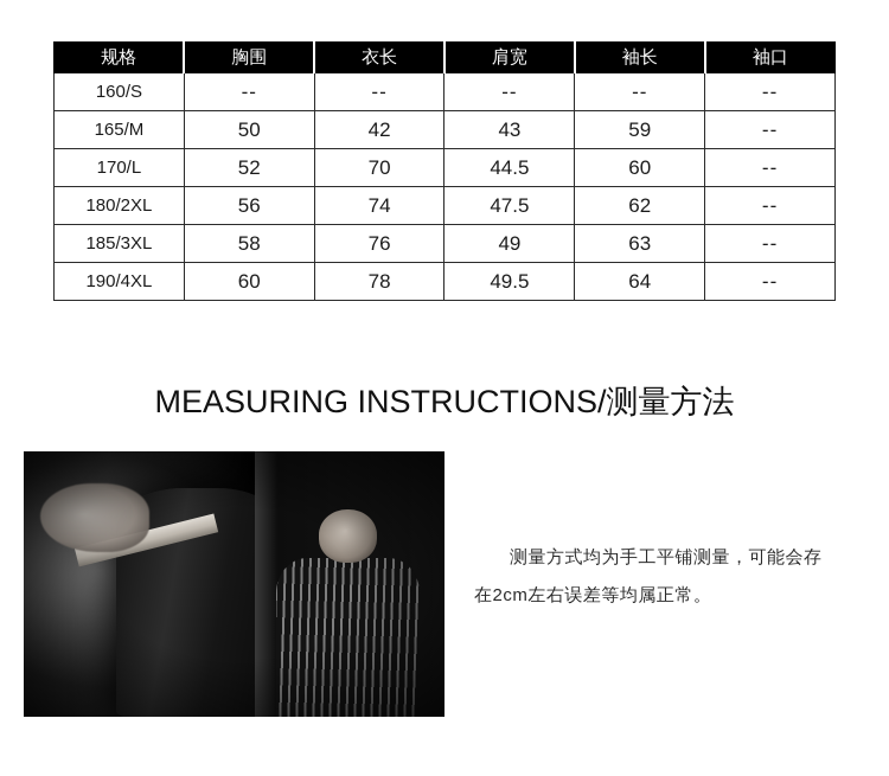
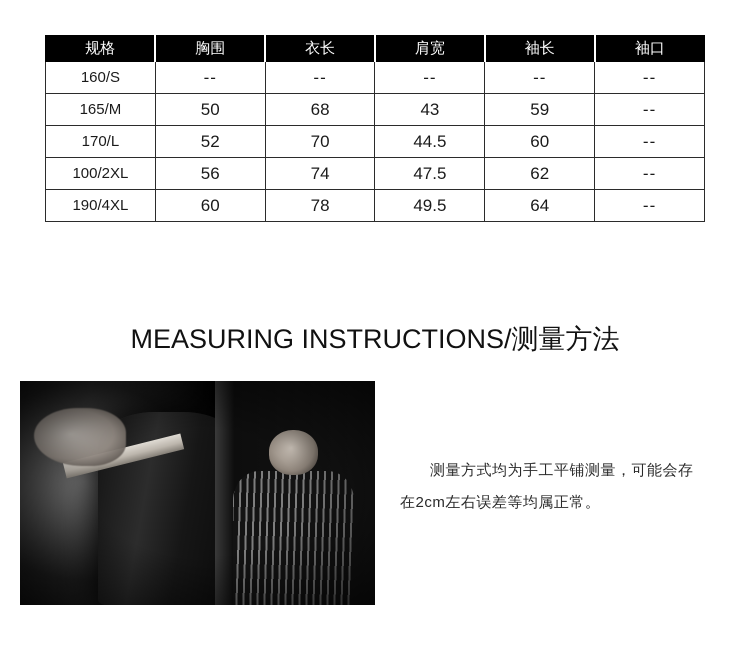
  规格	胸围	衣长	肩宽	袖长	袖口
  160/S	--	--	--	--	--
- 165/M	50	42	43	59	--
+ 165/M	50	68	43	59	--
  170/L	52	70	44.5	60	--
- 180/2XL	56	74	47.5	62	--
+ 100/2XL	56	74	47.5	62	--
- 185/3XL	58	76	49	63	--
  190/4XL	60	78	49.5	64	--
  MEASURING INSTRUCTIONS/测量方法
  测量方式均为手工平铺测量，可能会存
  在2cm左右误差等均属正常。
